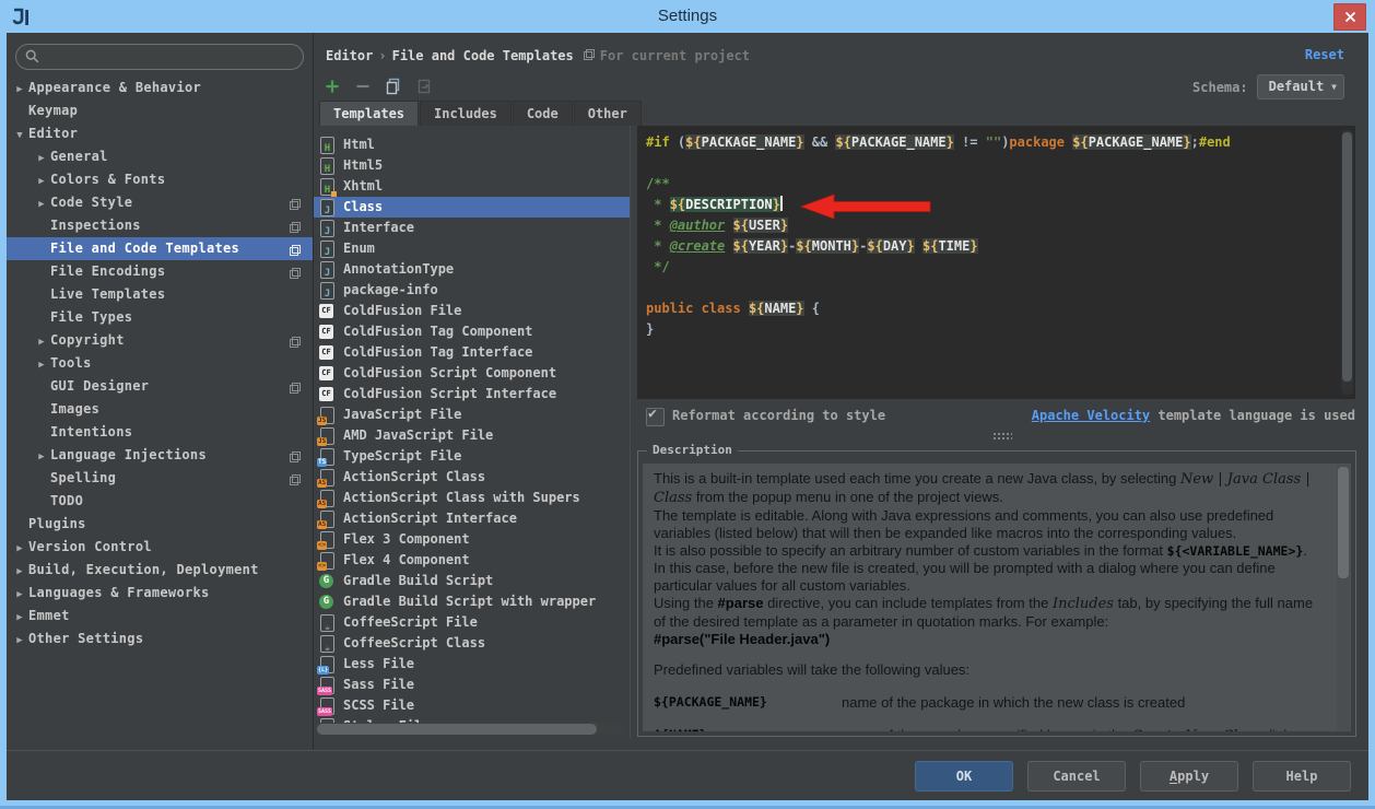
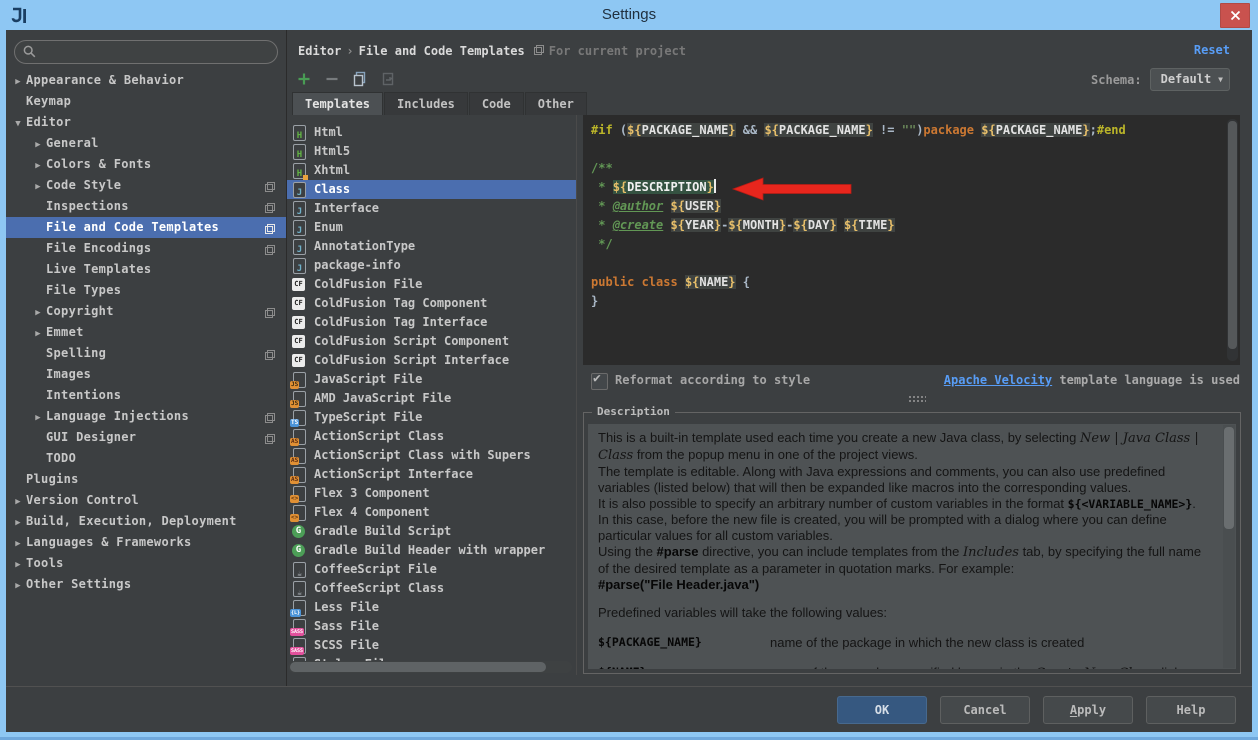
  Settings
  ▶ Appearance & Behavior
  Keymap
  ▼ Editor
  ▶ General
  ▶ Colors & Fonts
  ▶ Code Style
  Inspections
  File and Code Templates
  File Encodings
  Live Templates
  File Types
  ▶ Copyright
- ▶ Tools
+ ▶ Emmet
- GUI Designer
+ Spelling
  Images
  Intentions
  ▶ Language Injections
- Spelling
+ GUI Designer
  TODO
  Plugins
  ▶ Version Control
  ▶ Build, Execution, Deployment
  ▶ Languages & Frameworks
- ▶ Emmet
+ ▶ Tools
  ▶ Other Settings
  Editor › File and Code Templates For current project
  Reset
  Schema:
  Default
  ▼
  Templates
  Includes
  Code
  Other
  H
  Html
  H
  Html5
  H
  Xhtml
  J
  Class
  J
  Interface
  J
  Enum
  J
  AnnotationType
  J
  package-info
  CF
  ColdFusion File
  CF
  ColdFusion Tag Component
  CF
  ColdFusion Tag Interface
  CF
  ColdFusion Script Component
  CF
  ColdFusion Script Interface
  JavaScript File
  AMD JavaScript File
  TypeScript File
  ActionScript Class
  ActionScript Class with Supers
  ActionScript Interface
  Flex 3 Component
  Flex 4 Component
  G
  Gradle Build Script
  G
- Gradle Build Script with wrapper
+ Gradle Build Header with wrapper
  ☕
  CoffeeScript File
  ☕
  CoffeeScript Class
  Less File
  Sass File
  SCSS File
  #if (${PACKAGE_NAME} && ${PACKAGE_NAME} != "")package ${PACKAGE_NAME};#end
  /**
  * ${DESCRIPTION}
  * @author ${USER}
  * @create ${YEAR}-${MONTH}-${DAY} ${TIME}
  */
  public class ${NAME} {
  }
  Reformat according to style
  Apache Velocity template language is used
  Description
  This is a built-in template used each time you create a new Java class, by selecting New | Java Class | Class from the popup menu in one of the project views.
  The template is editable. Along with Java expressions and comments, you can also use predefined variables (listed below) that will then be expanded like macros into the corresponding values.
  It is also possible to specify an arbitrary number of custom variables in the format ${<VARIABLE_NAME>}. In this case, before the new file is created, you will be prompted with a dialog where you can define particular values for all custom variables.
  Using the #parse directive, you can include templates from the Includes tab, by specifying the full name of the desired template as a parameter in quotation marks. For example:
  #parse("File Header.java")
  Predefined variables will take the following values:
  ${PACKAGE_NAME}
  name of the package in which the new class is created
  OK
  Cancel
  A
  pply
  Help
